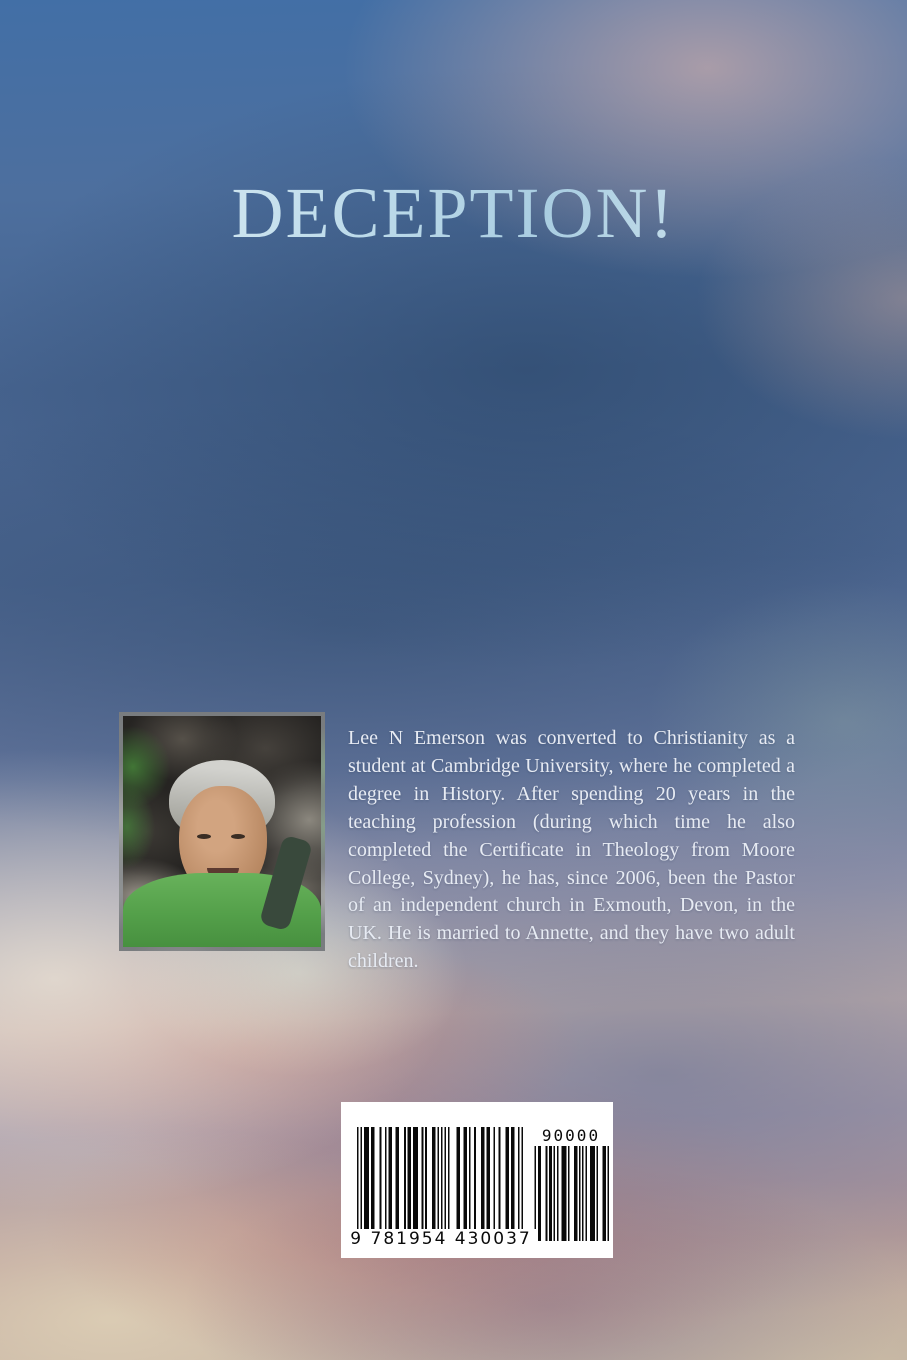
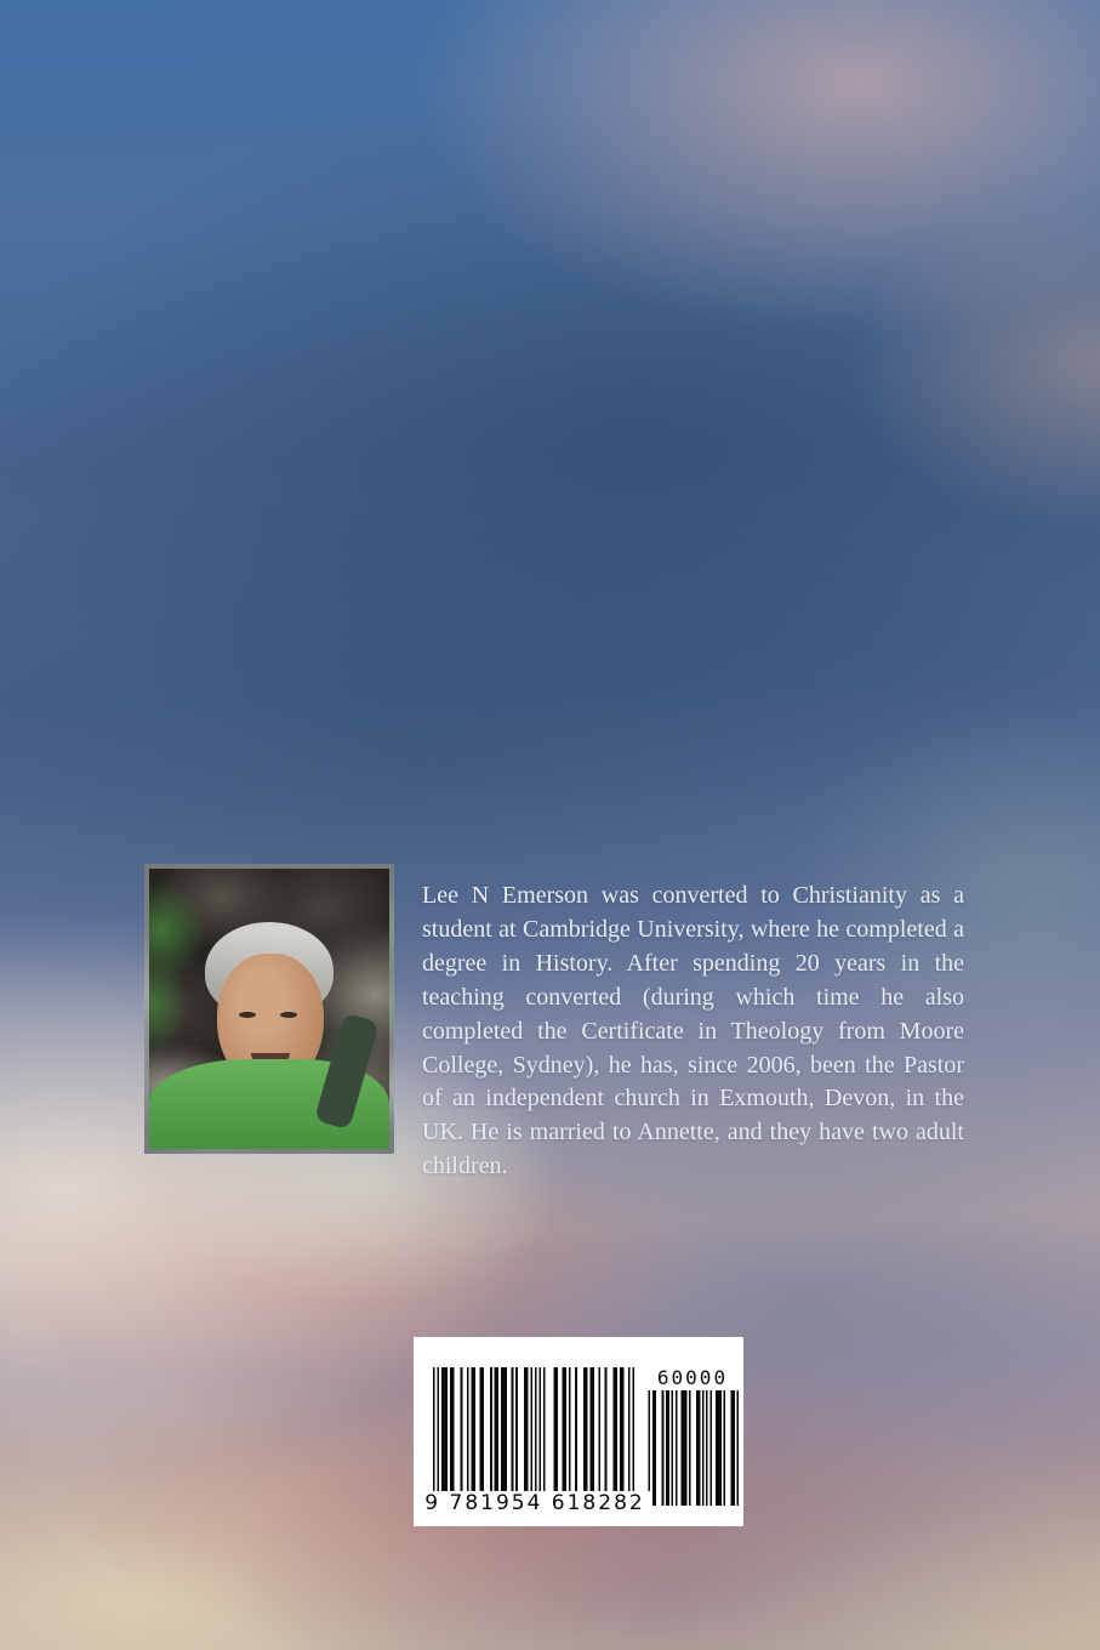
- DECEPTION!
- Lee N Emerson was converted to Christianity as a student at Cambridge University, where he completed a degree in History. After spending 20 years in the teaching profession (during which time he also completed the Certificate in Theology from Moore College, Sydney), he has, since 2006, been the Pastor of an independent church in Exmouth, Devon, in the UK. He is married to Annette, and they have two adult children.
+ Lee N Emerson was converted to Christianity as a student at Cambridge University, where he completed a degree in History. After spending 20 years in the teaching converted (during which time he also completed the Certificate in Theology from Moore College, Sydney), he has, since 2006, been the Pastor of an independent church in Exmouth, Devon, in the UK. He is married to Annette, and they have two adult children.
- 90000
+ 60000
- 9 781954 430037
+ 9 781954 618282
